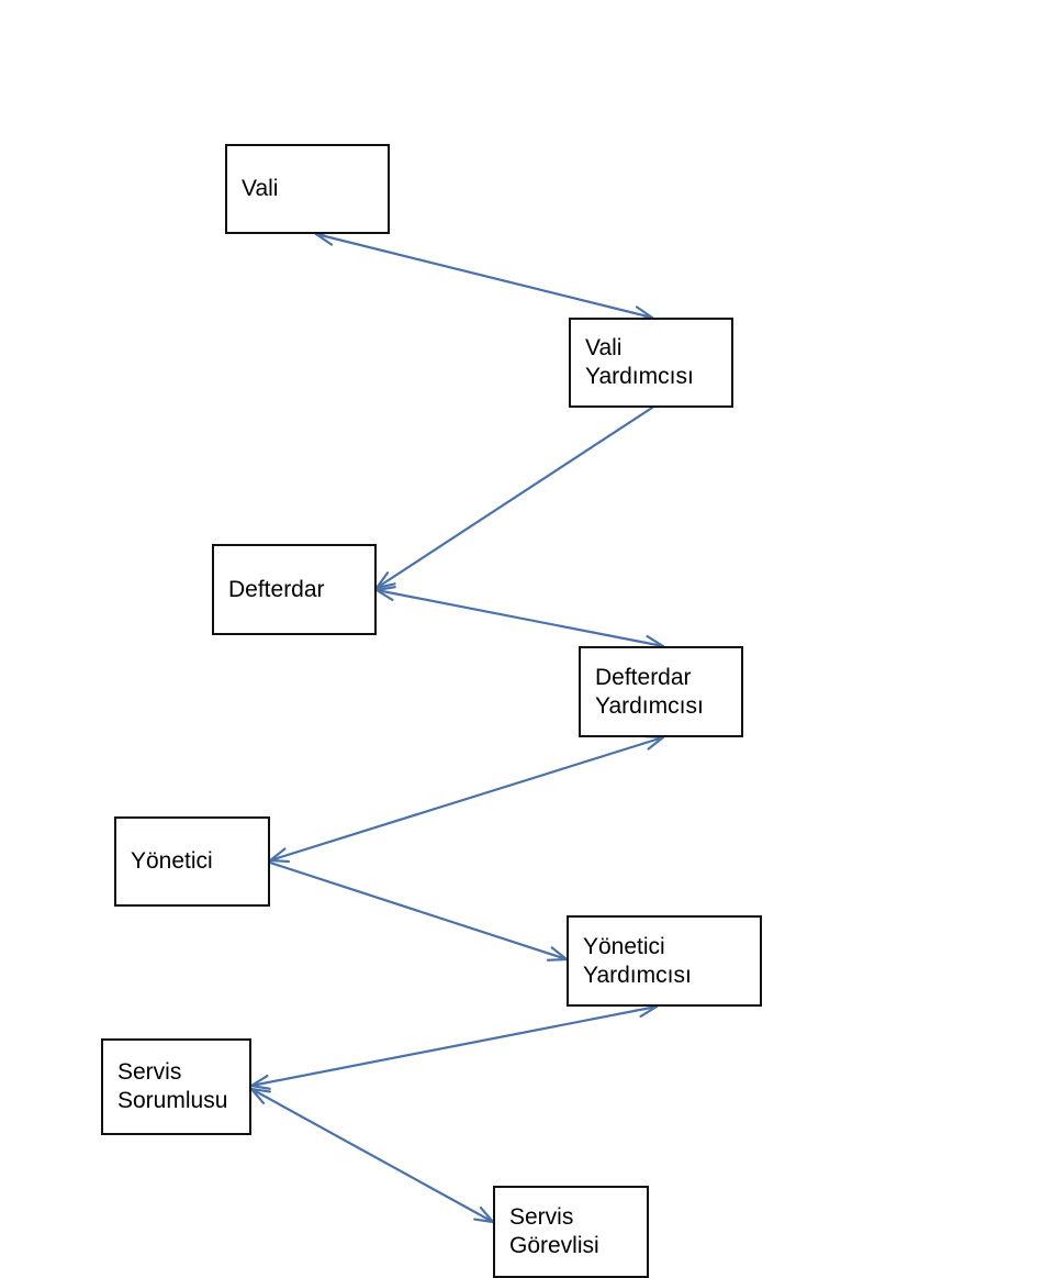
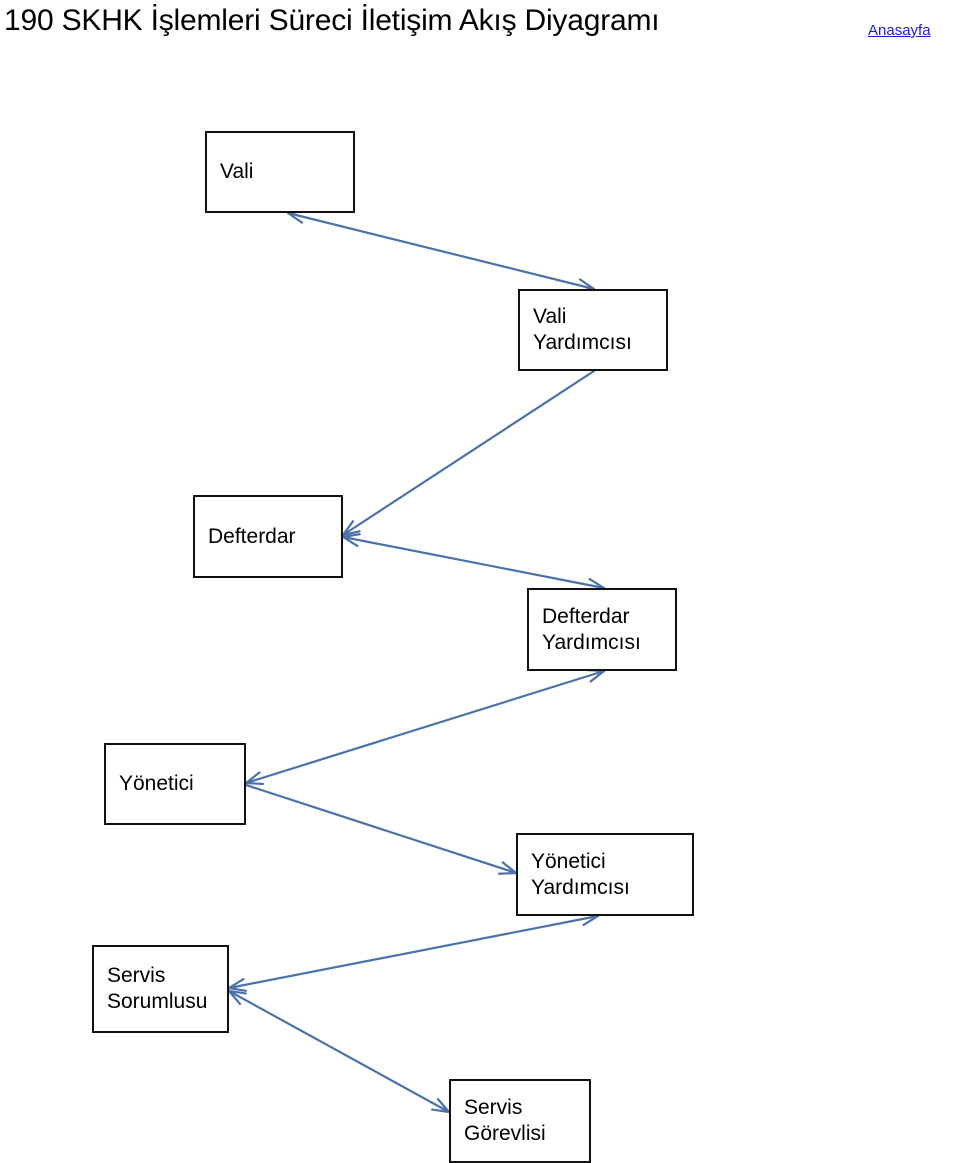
+ 190 SKHK İşlemleri Süreci İletişim Akış Diyagramı
+ Anasayfa
  Vali
  Vali
  Yardımcısı
  Defterdar
  Defterdar
  Yardımcısı
  Yönetici
  Yönetici
  Yardımcısı
  Servis
  Sorumlusu
  Servis
  Görevlisi
